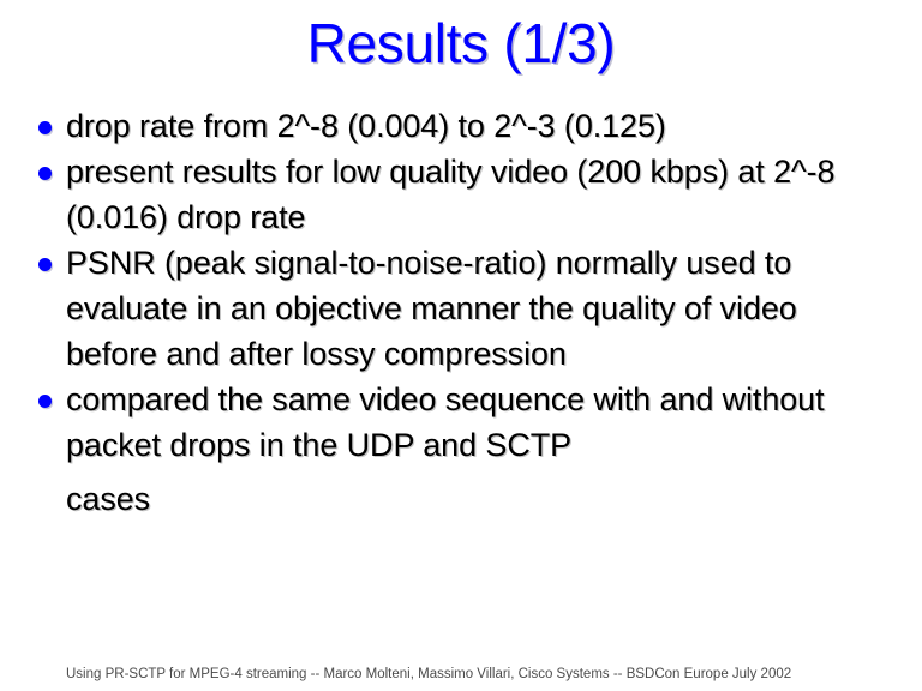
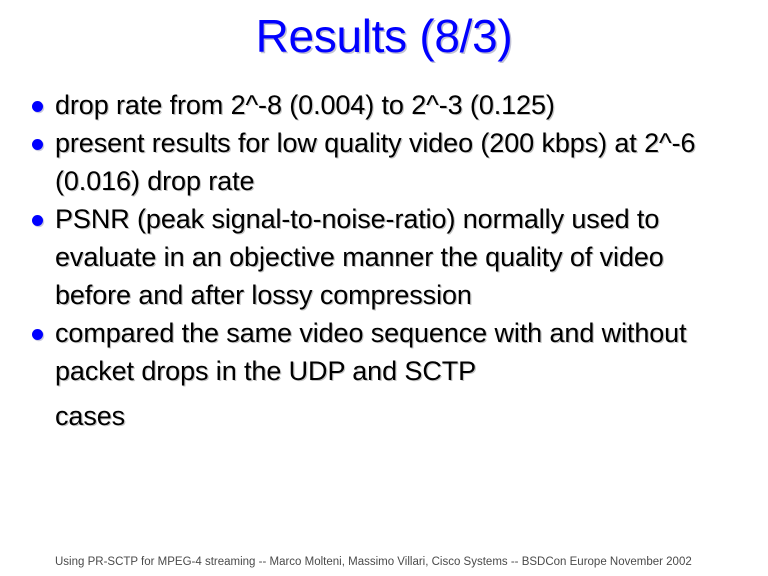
- Results (1/3)
+ Results (8/3)
  drop rate from 2^-8 (0.004) to 2^-3 (0.125)
- present results for low quality video (200 kbps) at 2^-8 (0.016) drop rate
+ present results for low quality video (200 kbps) at 2^-6 (0.016) drop rate
  PSNR (peak signal-to-noise-ratio) normally used to evaluate in an objective manner the quality of video before and after lossy compression
  compared the same video sequence with and without packet drops in the UDP and SCTP
  cases
- Using PR-SCTP for MPEG-4 streaming -- Marco Molteni, Massimo Villari, Cisco Systems -- BSDCon Europe July 2002
+ Using PR-SCTP for MPEG-4 streaming -- Marco Molteni, Massimo Villari, Cisco Systems -- BSDCon Europe November 2002
